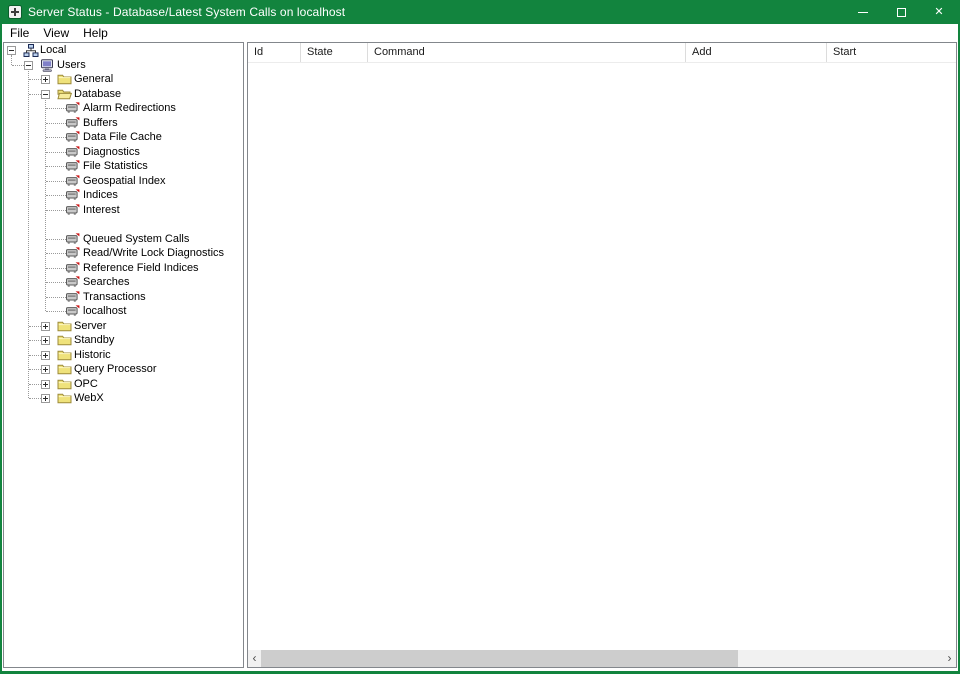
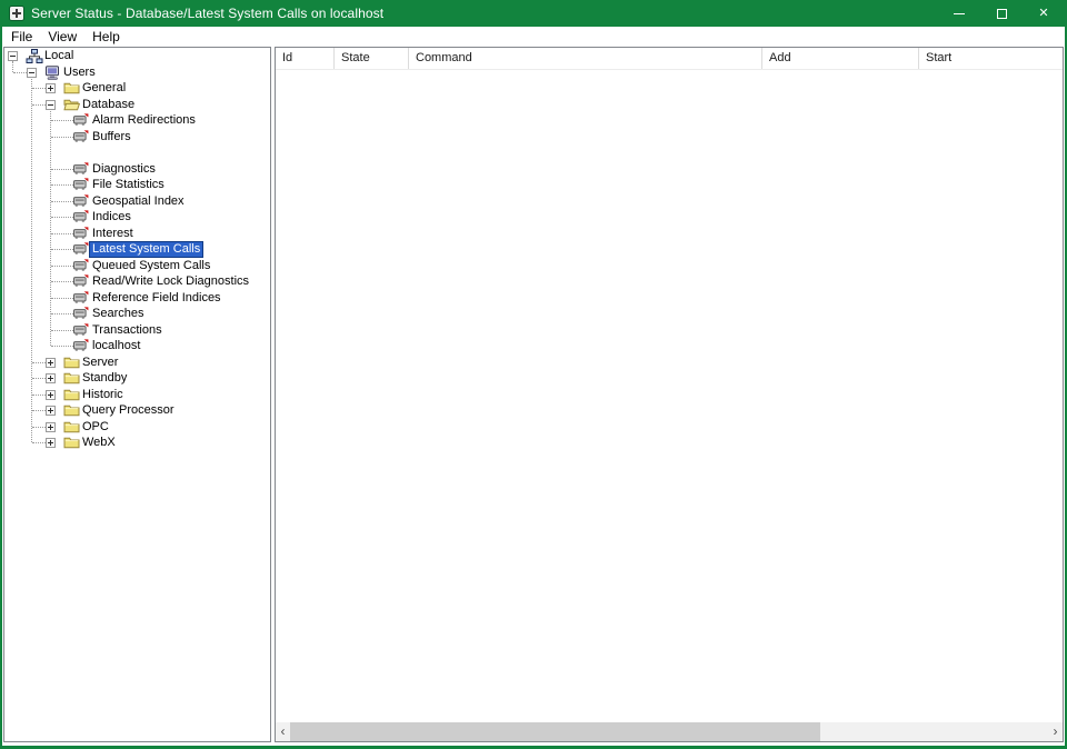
  Server Status - Database/Latest System Calls on localhost
  ✕
  File
  View
  Help
  Local
  Users
  General
  Database
  Alarm Redirections
  Buffers
- Data File Cache
  Diagnostics
  File Statistics
  Geospatial Index
  Indices
  Interest
+ Latest System Calls
  Queued System Calls
  Read/Write Lock Diagnostics
  Reference Field Indices
  Searches
  Transactions
  localhost
  Server
  Standby
  Historic
  Query Processor
  OPC
  WebX
  Id
  State
  Command
  Add
  Start
  ‹
  ›
